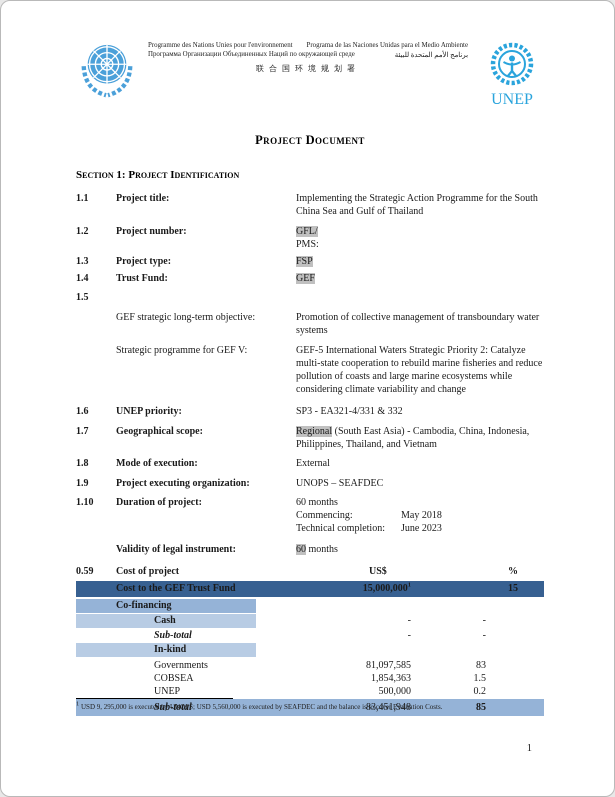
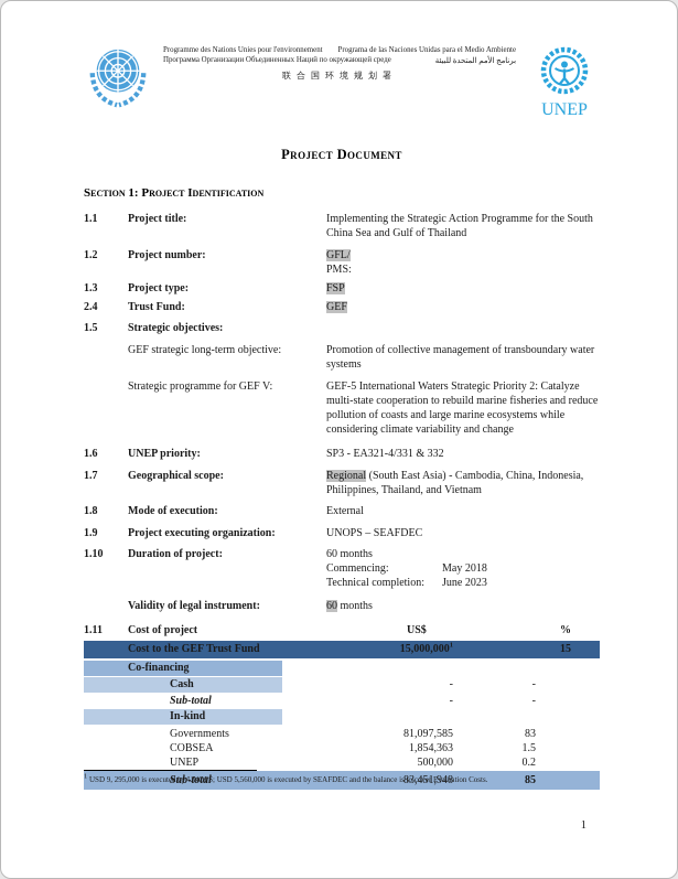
  联合国环境规划署
  UNEP
  Project Document
  Section 1: Project Identification
  1.1
  Project title:
  Implementing the Strategic Action Programme for the South China Sea and Gulf of Thailand
  1.2
  Project number:
  GFL/
  PMS:
  1.3
  Project type:
  FSP
- 1.4
+ 2.4
  Trust Fund:
  GEF
  1.5
+ Strategic objectives:
  GEF strategic long-term objective:
  Promotion of collective management of transboundary water systems
  Strategic programme for GEF V:
  GEF-5 International Waters Strategic Priority 2: Catalyze multi-state cooperation to rebuild marine fisheries and reduce pollution of coasts and large marine ecosystems while considering climate variability and change
  1.6
  UNEP priority:
  SP3 - EA321-4/331 & 332
  1.7
  Geographical scope:
  Regional (South East Asia) - Cambodia, China, Indonesia, Philippines, Thailand, and Vietnam
  1.8
  Mode of execution:
  External
  1.9
  Project executing organization:
  UNOPS – SEAFDEC
  1.10
  Duration of project:
  60 months
  Commencing:
  May 2018
  Technical completion:
  June 2023
  Validity of legal instrument:
  60 months
- 0.59
+ 1.11
  Cost of project
  US$
  %
  Cost to the GEF Trust Fund
  15,000,000
  15
  Co-financing
  Cash
  -
  -
  Sub-total
  -
  -
  In-kind
  Governments
  81,097,585
  83
  COBSEA
  1,854,363
  1.5
  UNEP
  500,000
  0.2
  Sub-total
  83,451,948
  85
  USD 9, 295,000 is executed by UNOPS; USD 5,560,000 is executed by SEAFDEC and the balance is to cover Evaluation Costs.
  1
